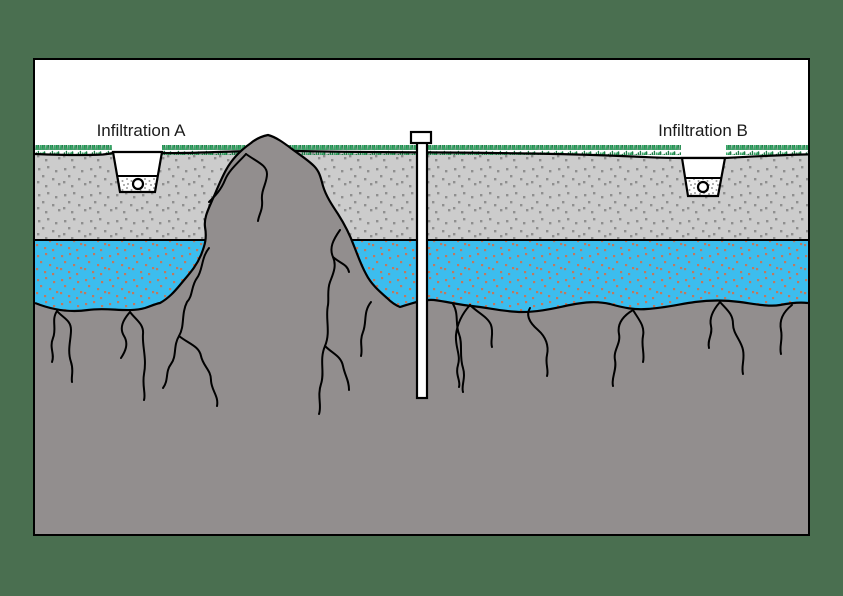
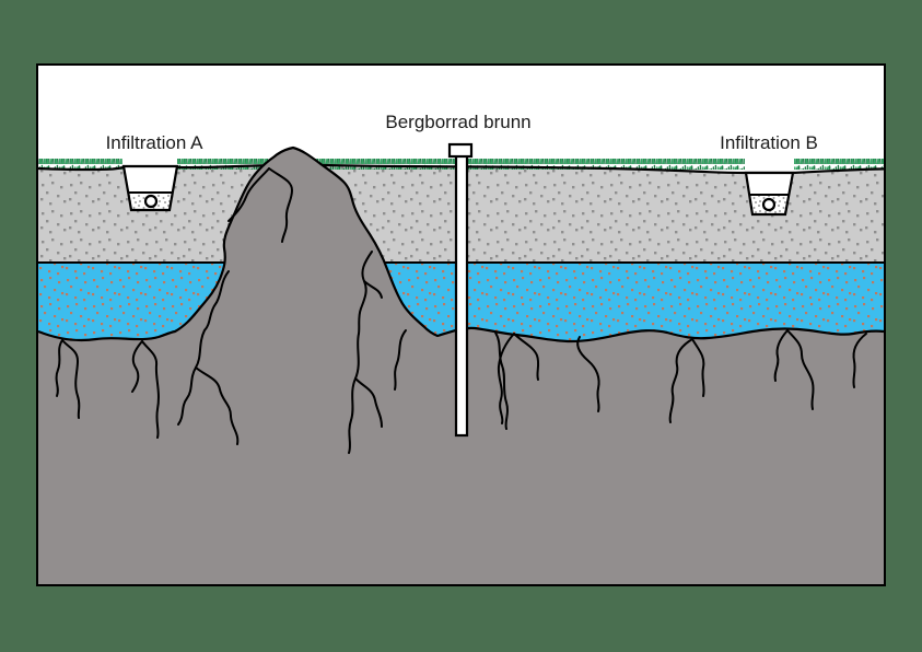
  Infiltration A
+ Bergborrad brunn
  Infiltration B
